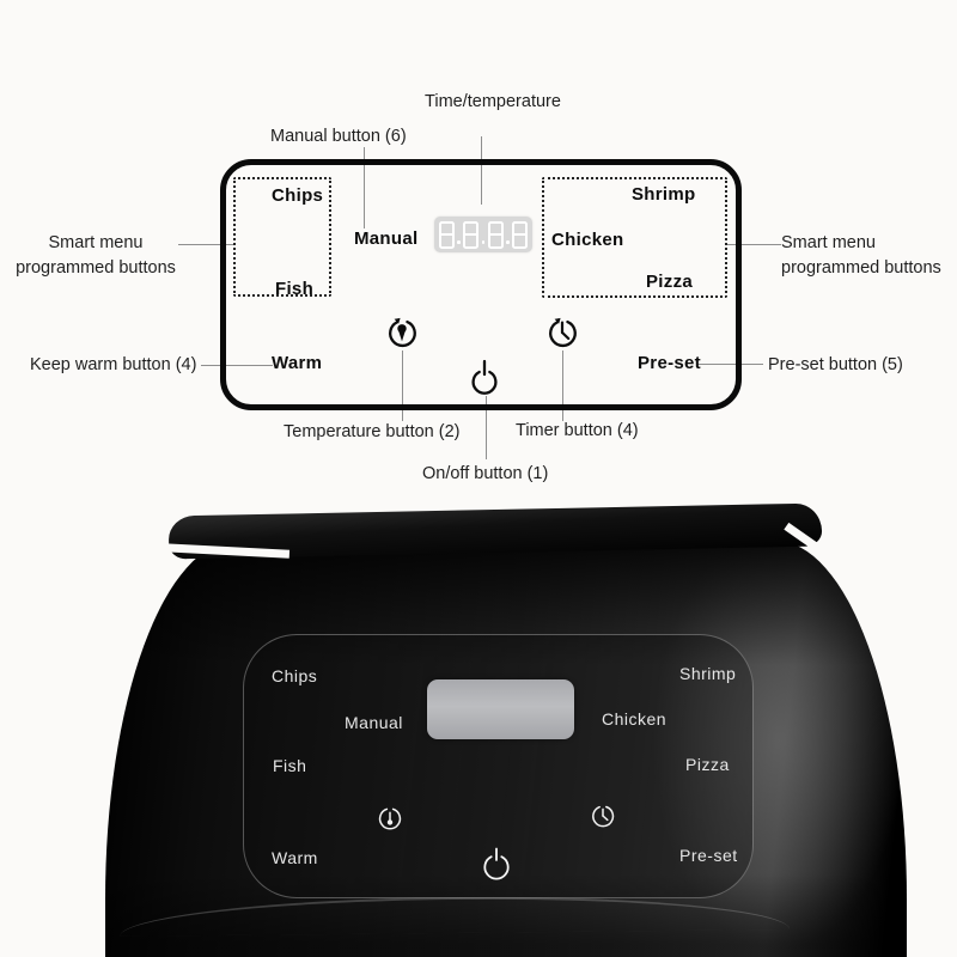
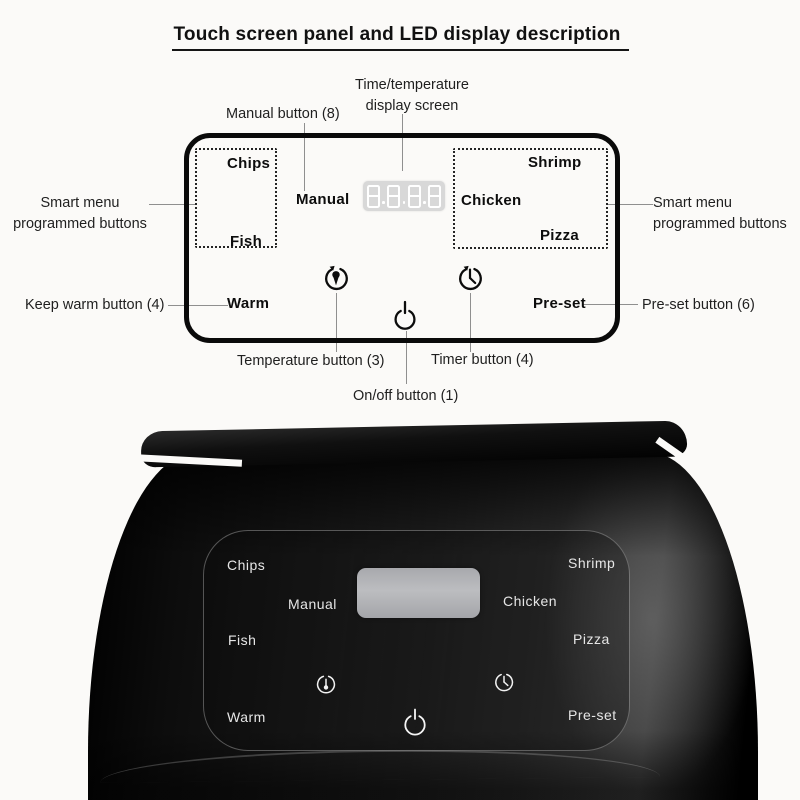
+ Touch screen panel and LED display description
  Chips
  Fish
  Manual
  Shrimp
  Chicken
  Pizza
  Warm
  Pre-set
  Time/temperature
+ display screen
- Manual button (6)
+ Manual button (8)
  Smart menu
  programmed buttons
  Smart menu
  programmed buttons
  Keep warm button (4)
- Pre-set button (5)
+ Pre-set button (6)
- Temperature button (2)
+ Temperature button (3)
  Timer button (4)
  On/off button (1)
  Chips
  Shrimp
  Manual
  Chicken
  Fish
  Pizza
  Warm
  Pre-set
